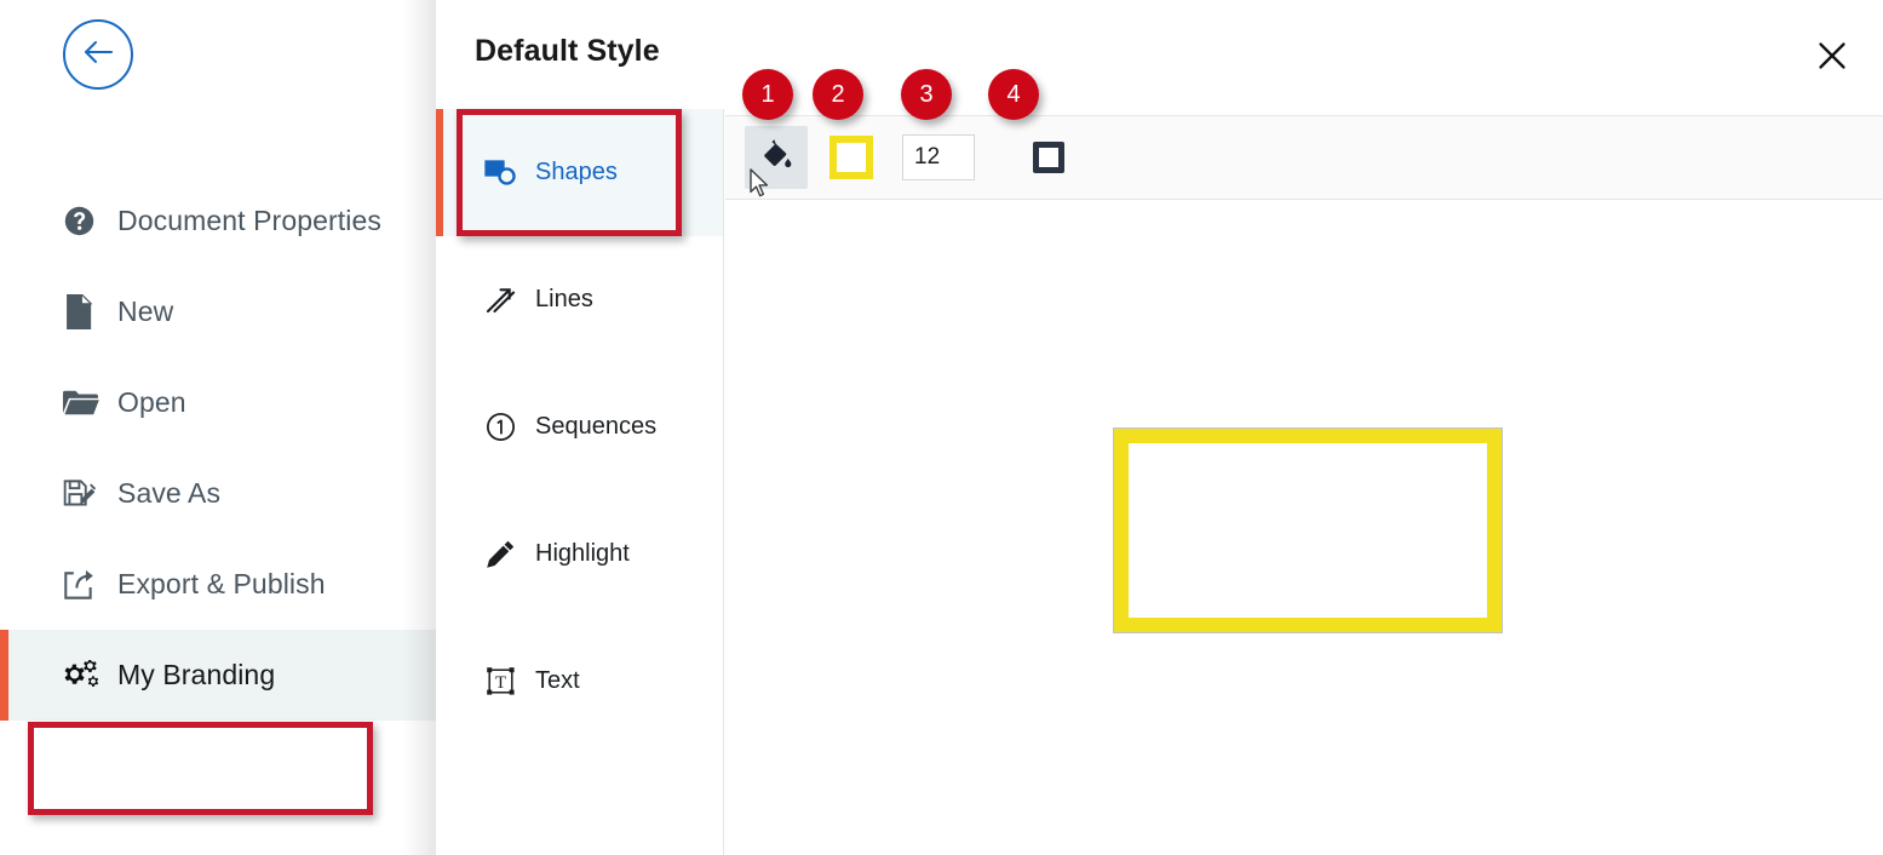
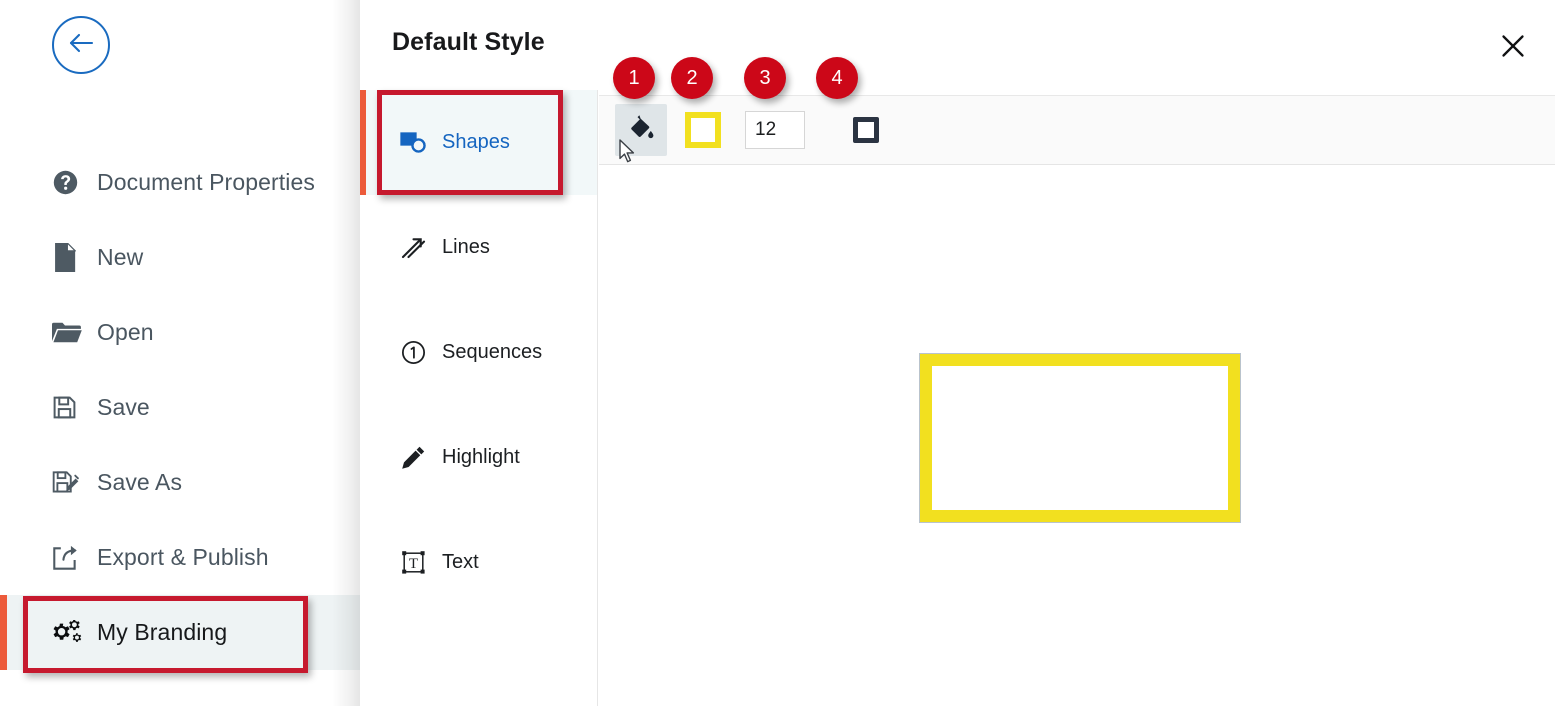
  Document Properties
  New
  Open
+ Save
  Save As
  Export & Publish
  My Branding
  Default Style
  Shapes
  Lines
  Sequences
  Highlight
  T
  Text
  12
  1
  2
  3
  4
